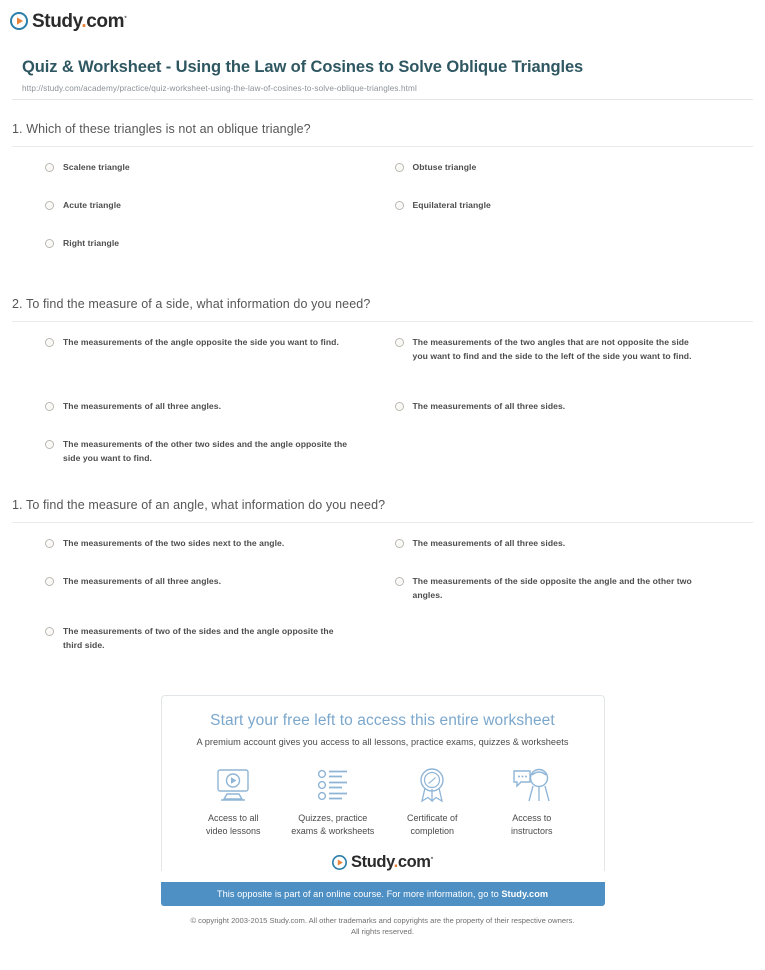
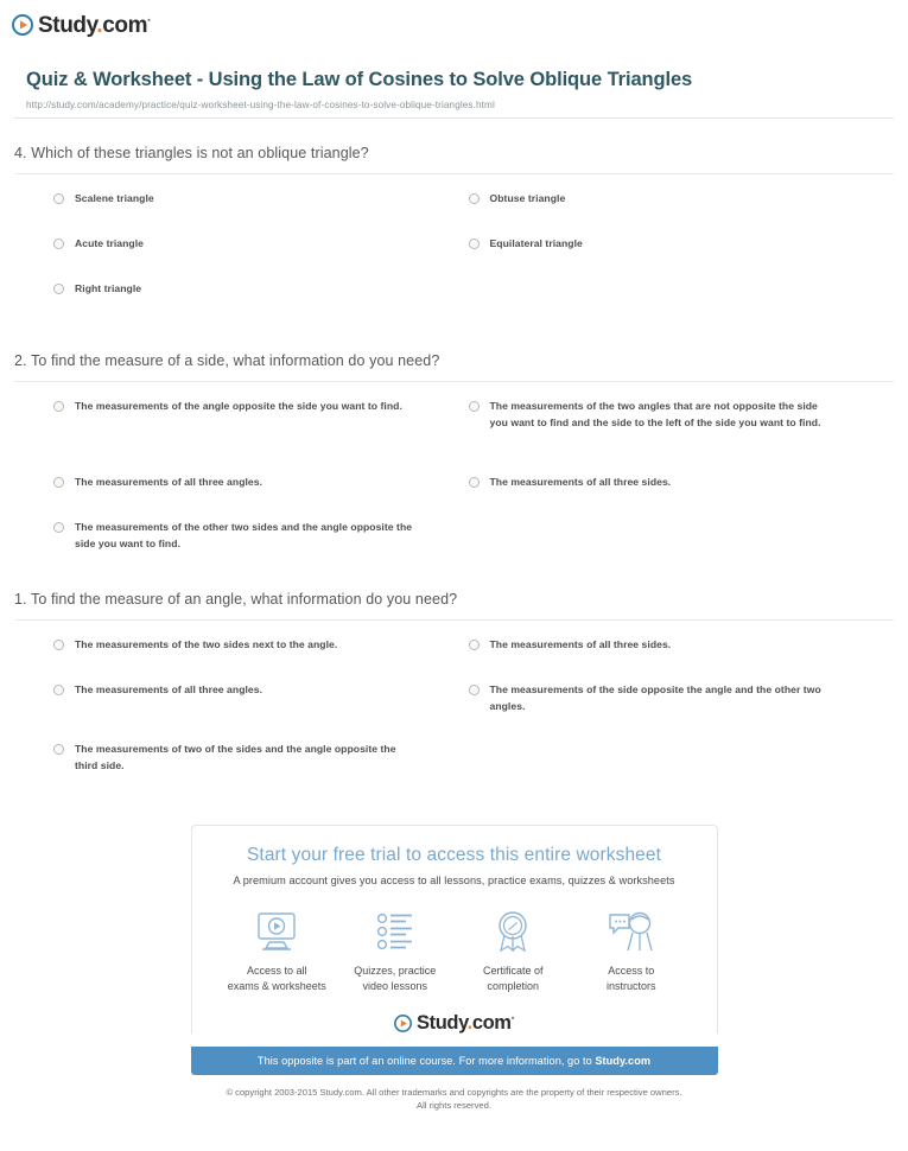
  Study.com•
  Quiz & Worksheet - Using the Law of Cosines to Solve Oblique Triangles
  http://study.com/academy/practice/quiz-worksheet-using-the-law-of-cosines-to-solve-oblique-triangles.html
- 1. Which of these triangles is not an oblique triangle?
+ 4. Which of these triangles is not an oblique triangle?
  Scalene triangle
  Acute triangle
  Right triangle
  Obtuse triangle
  Equilateral triangle
  2. To find the measure of a side, what information do you need?
  The measurements of the angle opposite the side you want to find.
  The measurements of all three angles.
  The measurements of the other two sides and the angle opposite the side you want to find.
  The measurements of the two angles that are not opposite the side you want to find and the side to the left of the side you want to find.
  The measurements of all three sides.
  1. To find the measure of an angle, what information do you need?
  The measurements of the two sides next to the angle.
  The measurements of all three angles.
  The measurements of two of the sides and the angle opposite the third side.
  The measurements of all three sides.
  The measurements of the side opposite the angle and the other two angles.
- Start your free left to access this entire worksheet
+ Start your free trial to access this entire worksheet
  A premium account gives you access to all lessons, practice exams, quizzes & worksheets
  Access to all
- video lessons
+ exams & worksheets
  Quizzes, practice
- exams & worksheets
+ video lessons
  Certificate of
  completion
  Access to
  instructors
  Study.com•
  This opposite is part of an online course. For more information, go to Study.com
  © copyright 2003-2015 Study.com. All other trademarks and copyrights are the property of their respective owners.
  All rights reserved.
